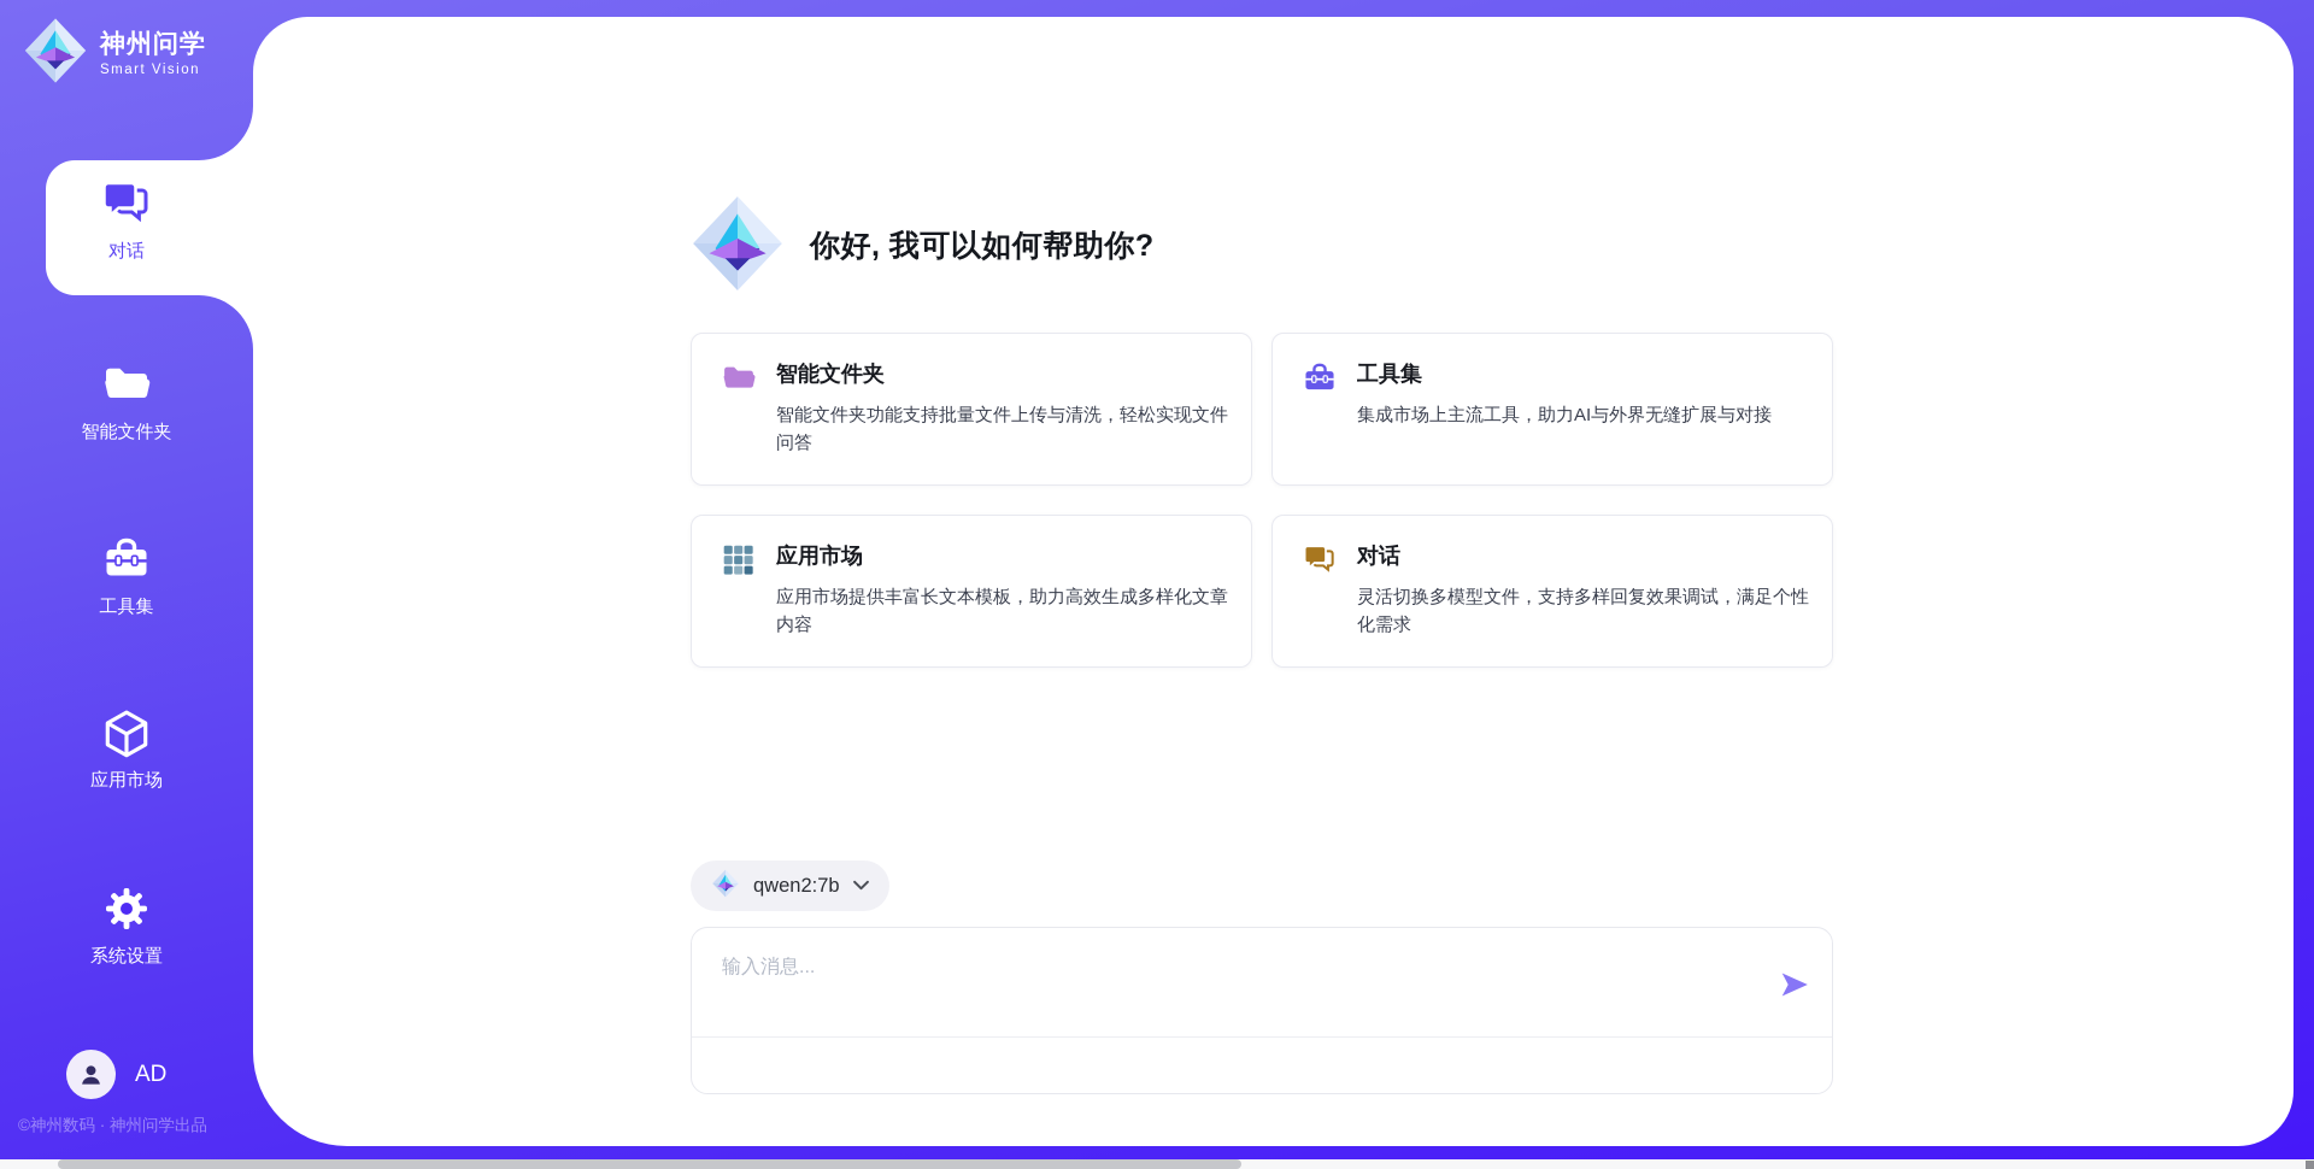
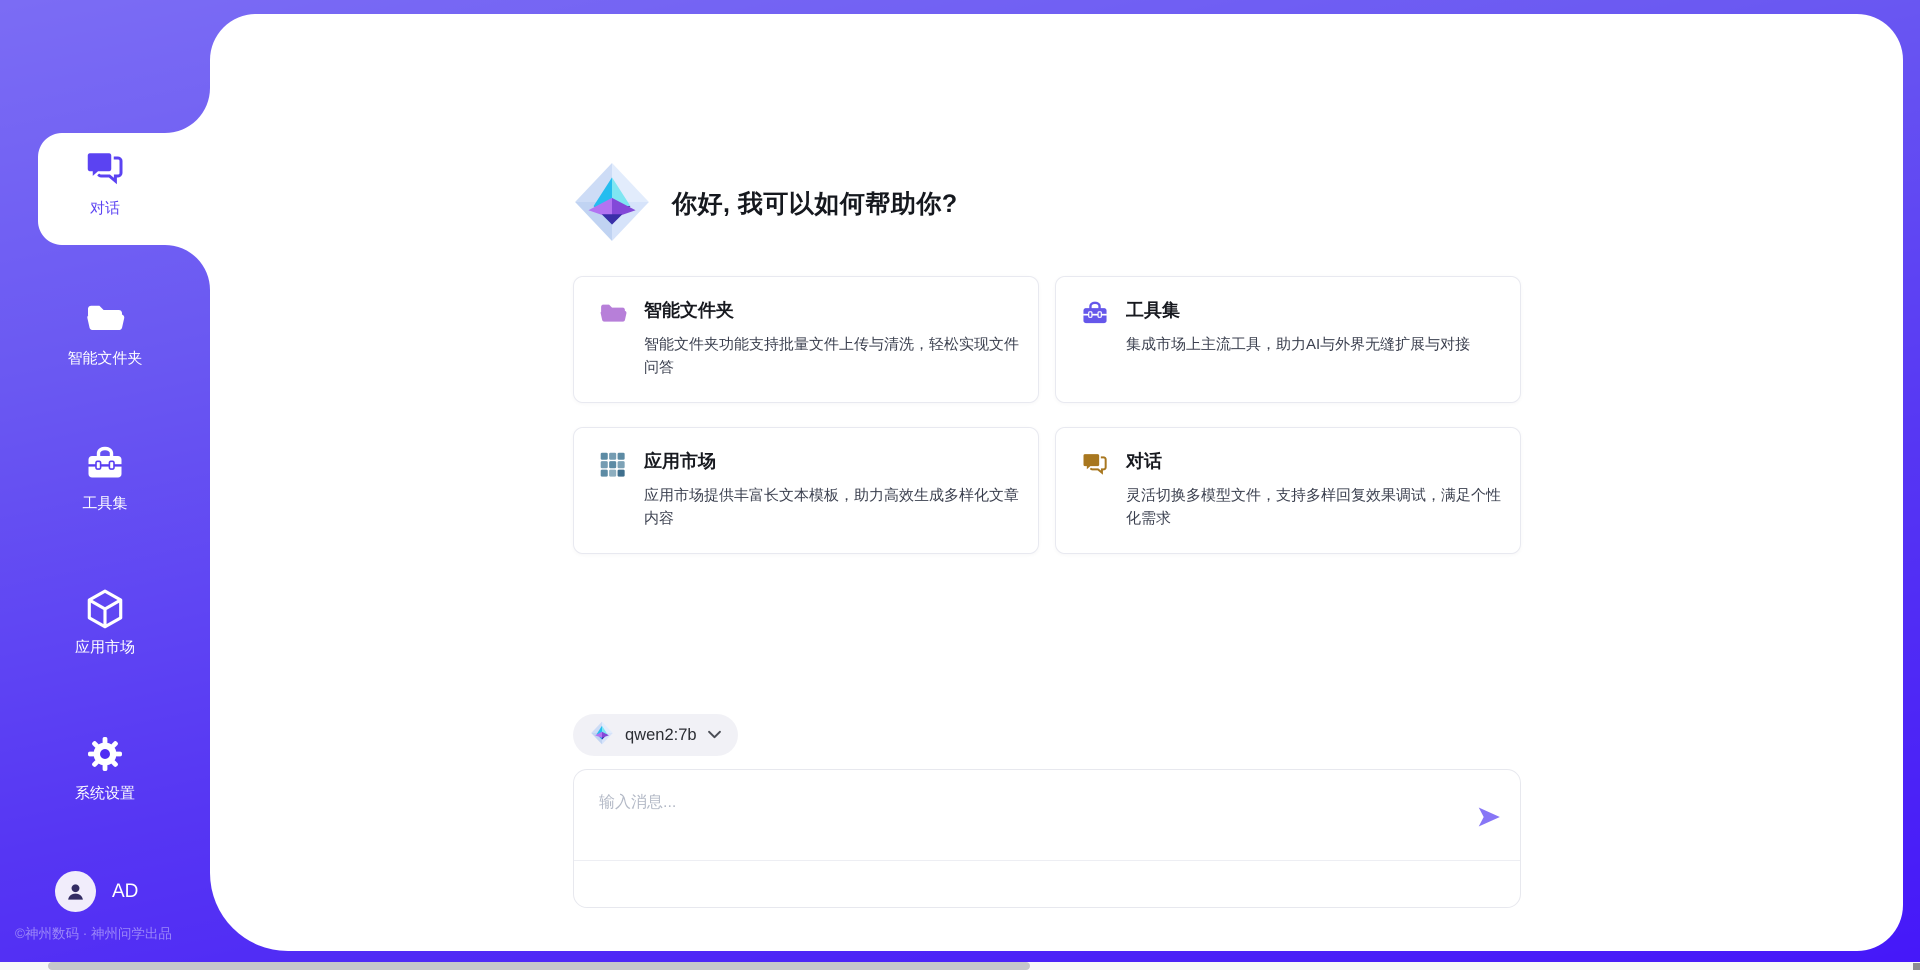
- 神州问学
- Smart Vision
  对话
  智能文件夹
  工具集
  应用市场
  系统设置
  AD
  ©神州数码 · 神州问学出品
  你好, 我可以如何帮助你?
  智能文件夹
  智能文件夹功能支持批量文件上传与清洗，轻松实现文件问答
  工具集
  集成市场上主流工具，助力AI与外界无缝扩展与对接
  应用市场
  应用市场提供丰富长文本模板，助力高效生成多样化文章内容
  对话
  灵活切换多模型文件，支持多样回复效果调试，满足个性化需求
  qwen2:7b
  输入消息...
